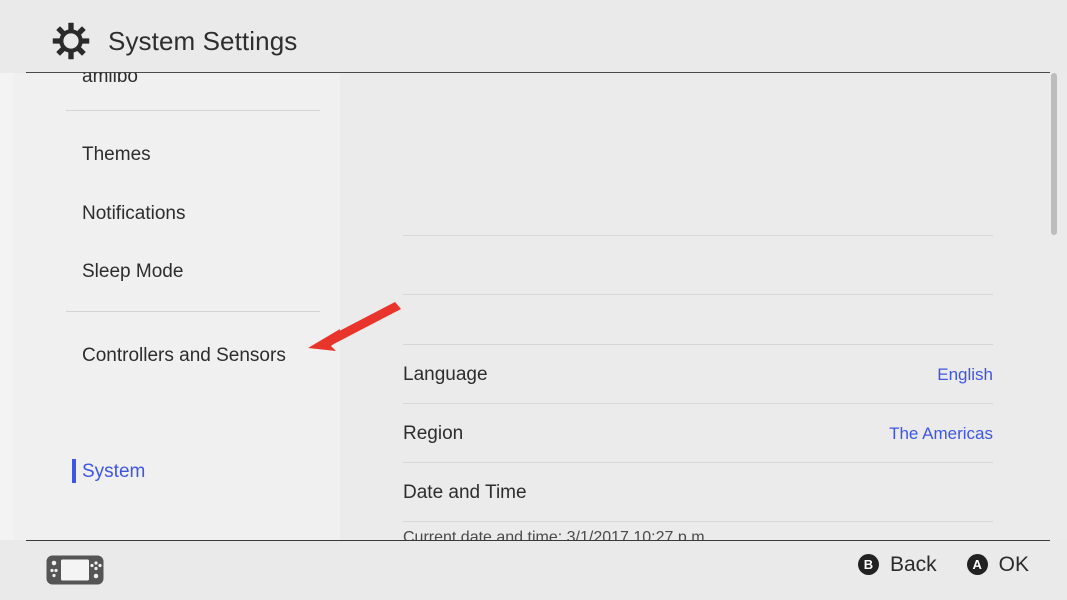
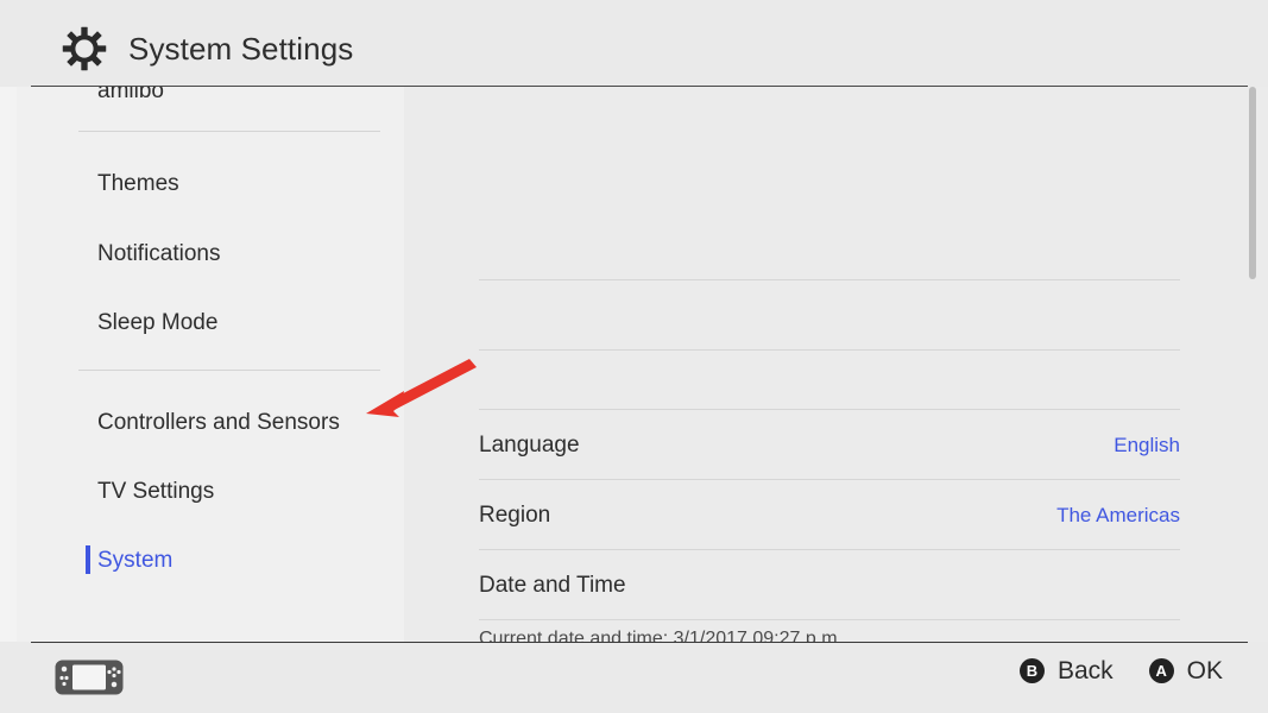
  amiibo
  Themes
  Notifications
  Sleep Mode
  Controllers and Sensors
+ TV Settings
  System
  Language
  English
  Region
  The Americas
  Date and Time
- Current date and time: 3/1/2017 10:27 p.m.
+ Current date and time: 3/1/2017 09:27 p.m.
  System Settings
  B
  Back
  A
  OK
